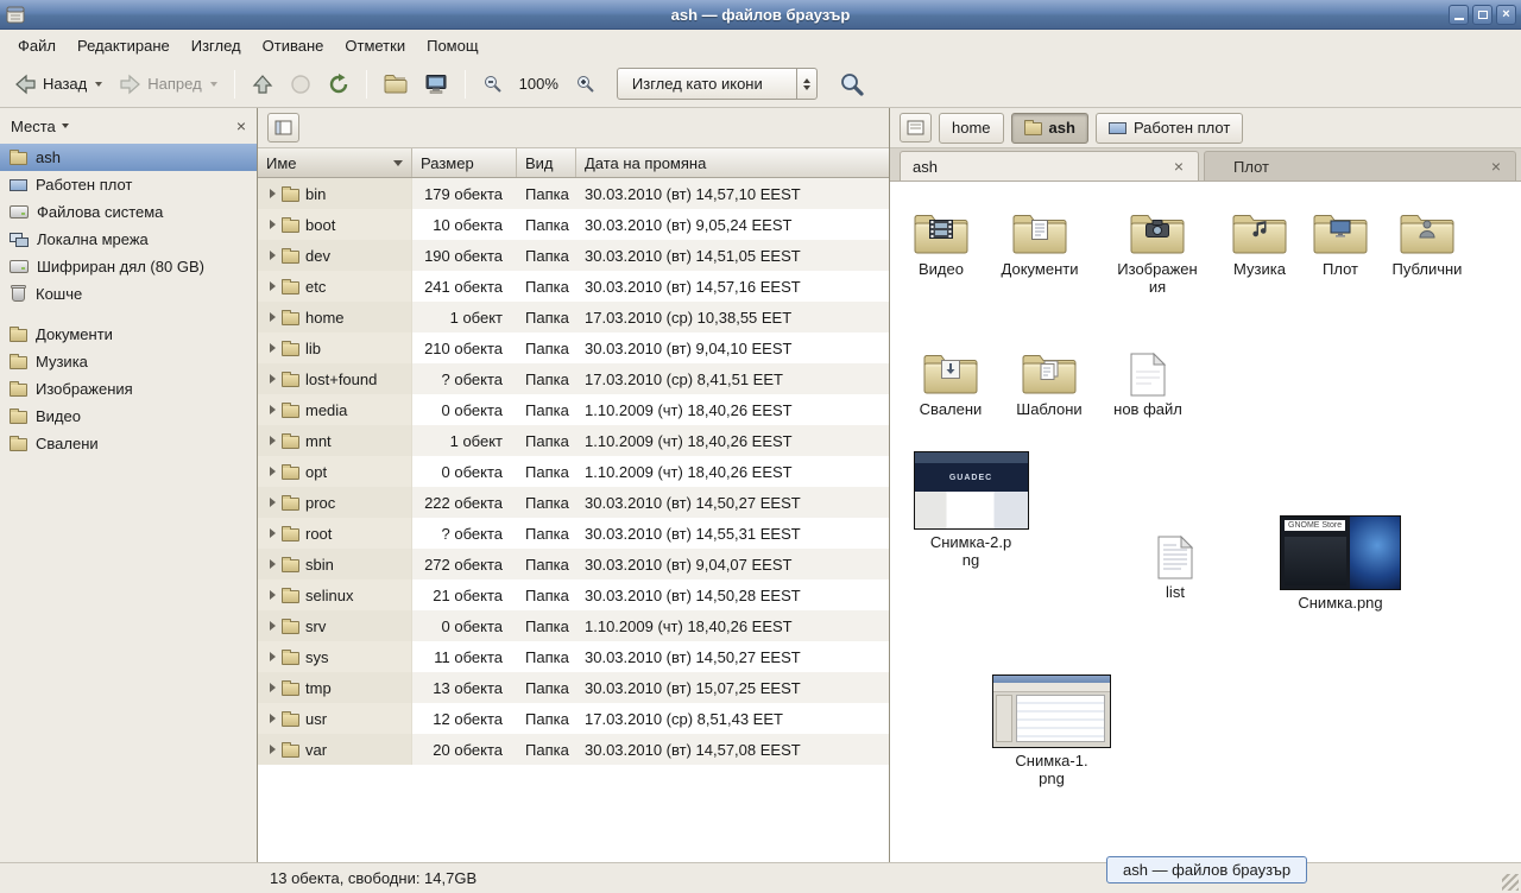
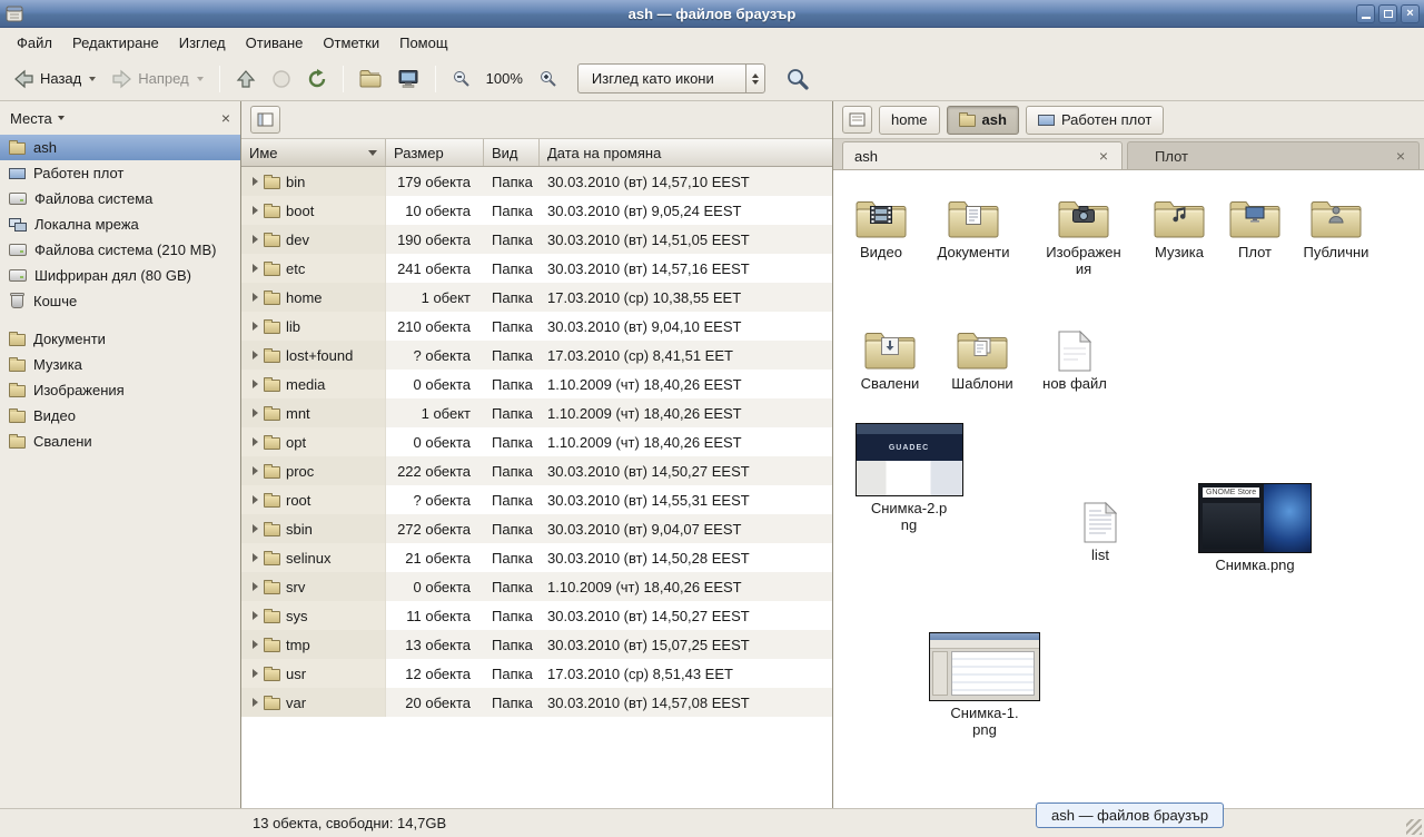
  ash — файлов браузър
  ×
  Файл
  Редактиране
  Изглед
  Отиване
  Отметки
  Помощ
  Назад
  Напред
  100%
  Изглед като икони
  Места
  ×
  ash
  Работен плот
  Файлова система
  Локална мрежа
+ Файлова система (210 MB)
  Шифриран дял (80 GB)
  Кошче
  Документи
  Музика
  Изображения
  Видео
  Свалени
  Име
  Размер
  Вид
  Дата на промяна
  bin
  179 обекта
  Папка
  30.03.2010 (вт) 14,57,10 EEST
  boot
  10 обекта
  Папка
  30.03.2010 (вт) 9,05,24 EEST
  dev
  190 обекта
  Папка
  30.03.2010 (вт) 14,51,05 EEST
  etc
  241 обекта
  Папка
  30.03.2010 (вт) 14,57,16 EEST
  home
  1 обект
  Папка
  17.03.2010 (ср) 10,38,55 EET
  lib
  210 обекта
  Папка
  30.03.2010 (вт) 9,04,10 EEST
  lost+found
  ? обекта
  Папка
  17.03.2010 (ср) 8,41,51 EET
  media
  0 обекта
  Папка
  1.10.2009 (чт) 18,40,26 EEST
  mnt
  1 обект
  Папка
  1.10.2009 (чт) 18,40,26 EEST
  opt
  0 обекта
  Папка
  1.10.2009 (чт) 18,40,26 EEST
  proc
  222 обекта
  Папка
  30.03.2010 (вт) 14,50,27 EEST
  root
  ? обекта
  Папка
  30.03.2010 (вт) 14,55,31 EEST
  sbin
  272 обекта
  Папка
  30.03.2010 (вт) 9,04,07 EEST
  selinux
  21 обекта
  Папка
  30.03.2010 (вт) 14,50,28 EEST
  srv
  0 обекта
  Папка
  1.10.2009 (чт) 18,40,26 EEST
  sys
  11 обекта
  Папка
  30.03.2010 (вт) 14,50,27 EEST
  tmp
  13 обекта
  Папка
  30.03.2010 (вт) 15,07,25 EEST
  usr
  12 обекта
  Папка
  17.03.2010 (ср) 8,51,43 EET
  var
  20 обекта
  Папка
  30.03.2010 (вт) 14,57,08 EEST
  home
  ash
  Работен плот
  ash
  ×
  Плот
  ×
  Видео
  Документи
  Изображения
  Музика
  Плот
  Публични
  Свалени
  Шаблони
  нов файл
  Снимка-2.png
  list
  Снимка.png
  Снимка-1.png
  13 обекта, свободни: 14,7GB
  ash — файлов браузър
